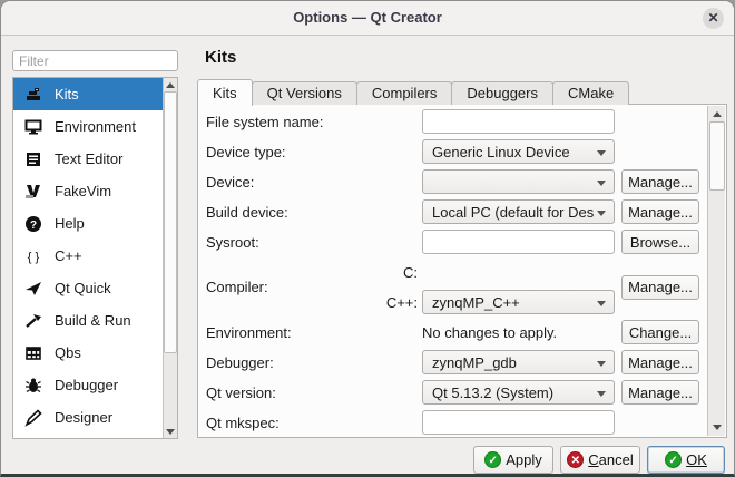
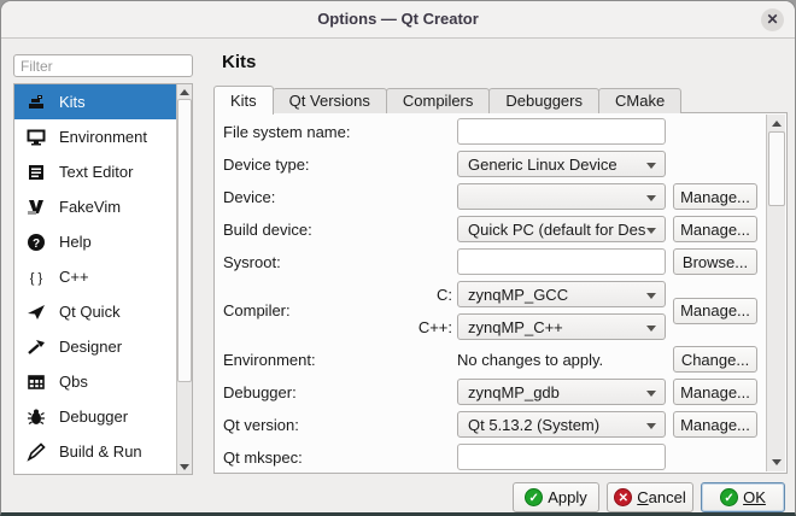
  Options — Qt Creator
  ✕
  Filter
  Kits
  Kits
  Environment
  Text Editor
  FakeVim
  ?
  Help
  { }
  C++
  Qt Quick
- Build & Run
+ Designer
  Qbs
  Debugger
- Designer
+ Build & Run
  Kits
  Qt Versions
  Compilers
  Debuggers
  CMake
  File system name:
  Device type:
  Generic Linux Device
  Device:
  Manage...
  Build device:
- Local PC (default for Des
+ Quick PC (default for Des
  Manage...
  Sysroot:
  Browse...
  Compiler:
  C:
+ zynqMP_GCC
  C++:
  zynqMP_C++
  Manage...
  Environment:
  No changes to apply.
  Change...
  Debugger:
  zynqMP_gdb
  Manage...
  Qt version:
  Qt 5.13.2 (System)
  Manage...
  Qt mkspec:
  ✓
  Apply
  ✕
  Cancel
  ✓
  OK
